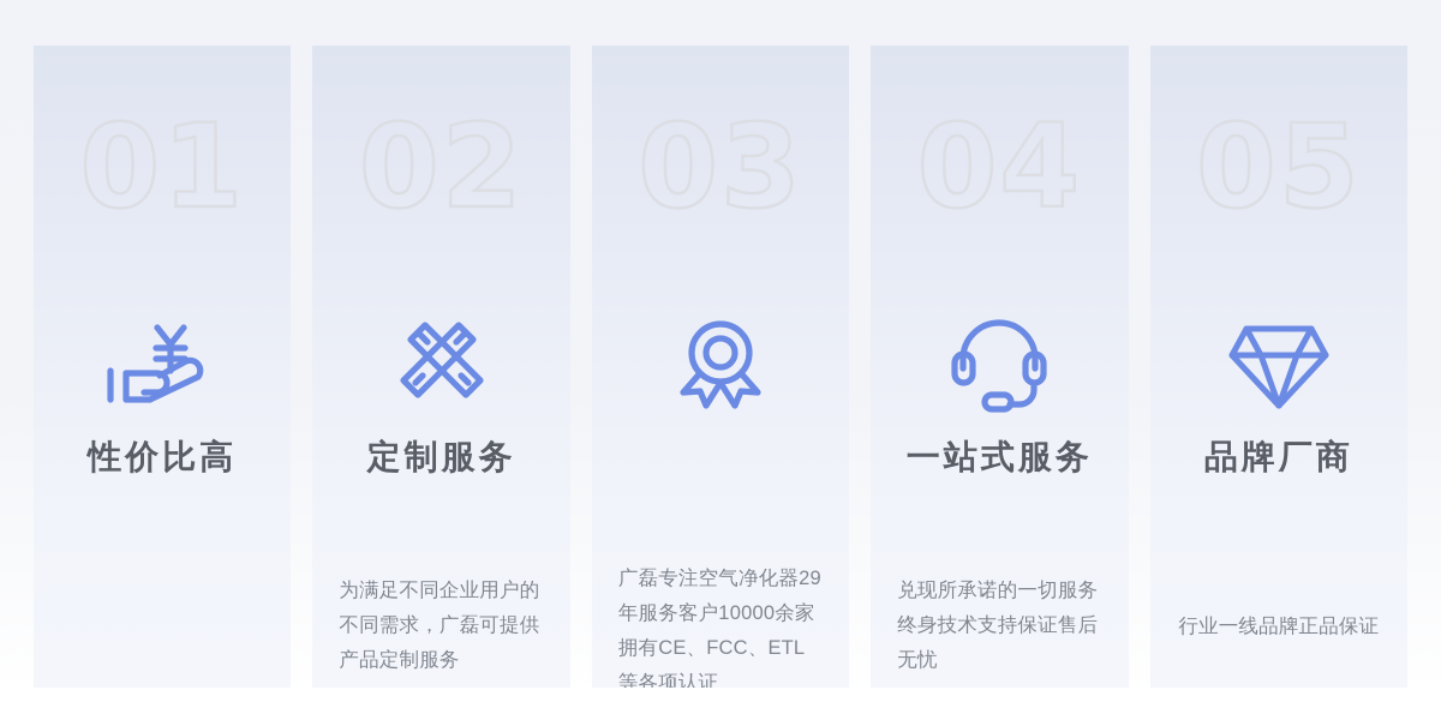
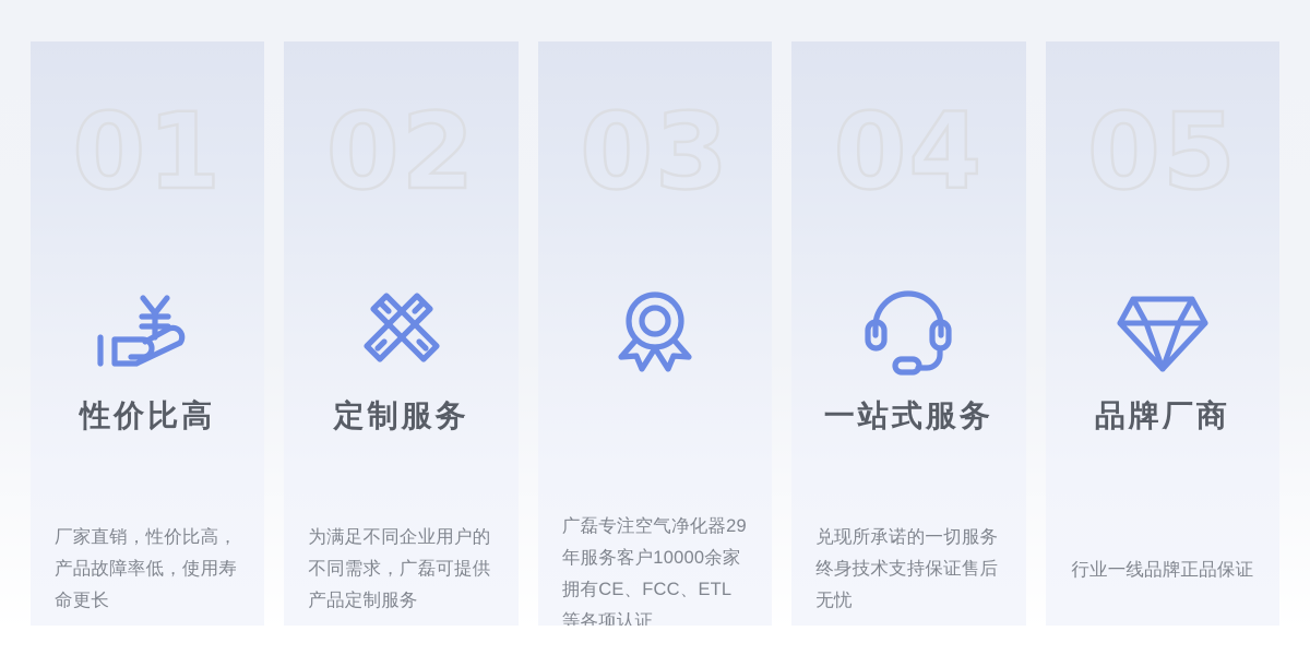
  性价比高
+ 厂家直销，性价比高，产品故障率低，使用寿命更长
  定制服务
  为满足不同企业用户的不同需求，广磊可提供产品定制服务
  广磊专注空气净化器29年服务客户10000余家拥有CE、FCC、ETL等各项认证
  一站式服务
  兑现所承诺的一切服务终身技术支持保证售后无忧
  品牌厂商
  行业一线品牌正品保证
